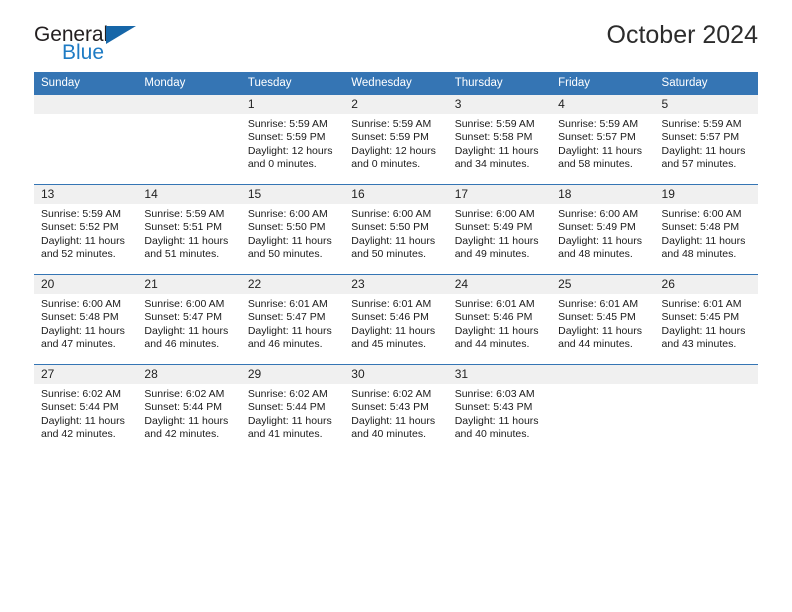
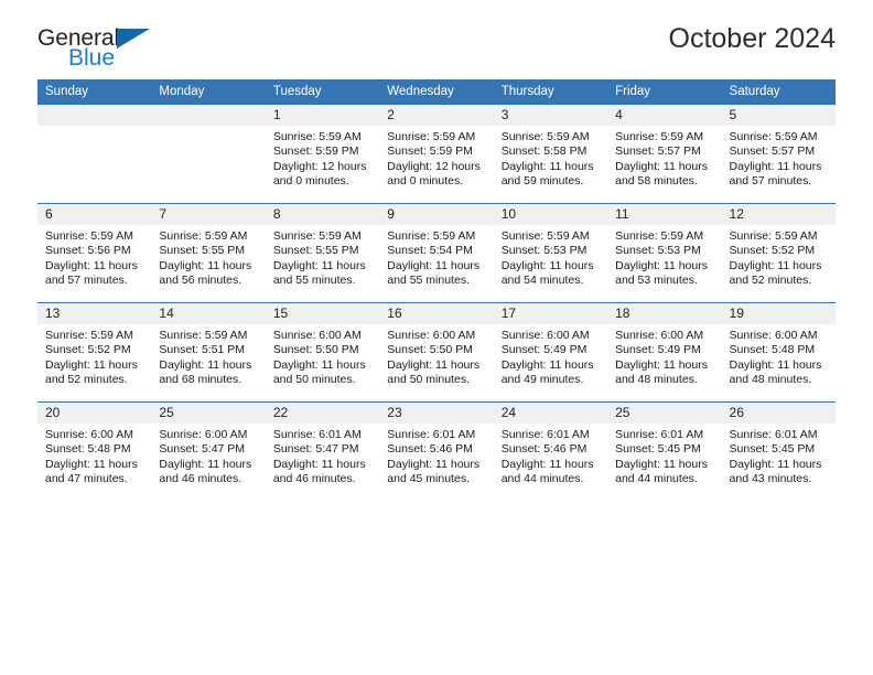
  General
  Blue
  October 2024
  Sunday	Monday	Tuesday	Wednesday	Thursday	Friday	Saturday
- 		1Sunrise: 5:59 AMSunset: 5:59 PMDaylight: 12 hoursand 0 minutes.	2Sunrise: 5:59 AMSunset: 5:59 PMDaylight: 12 hoursand 0 minutes.	3Sunrise: 5:59 AMSunset: 5:58 PMDaylight: 11 hoursand 34 minutes.	4Sunrise: 5:59 AMSunset: 5:57 PMDaylight: 11 hoursand 58 minutes.	5Sunrise: 5:59 AMSunset: 5:57 PMDaylight: 11 hoursand 57 minutes.
+ 		1Sunrise: 5:59 AMSunset: 5:59 PMDaylight: 12 hoursand 0 minutes.	2Sunrise: 5:59 AMSunset: 5:59 PMDaylight: 12 hoursand 0 minutes.	3Sunrise: 5:59 AMSunset: 5:58 PMDaylight: 11 hoursand 59 minutes.	4Sunrise: 5:59 AMSunset: 5:57 PMDaylight: 11 hoursand 58 minutes.	5Sunrise: 5:59 AMSunset: 5:57 PMDaylight: 11 hoursand 57 minutes.
+ 6Sunrise: 5:59 AMSunset: 5:56 PMDaylight: 11 hoursand 57 minutes.	7Sunrise: 5:59 AMSunset: 5:55 PMDaylight: 11 hoursand 56 minutes.	8Sunrise: 5:59 AMSunset: 5:55 PMDaylight: 11 hoursand 55 minutes.	9Sunrise: 5:59 AMSunset: 5:54 PMDaylight: 11 hoursand 55 minutes.	10Sunrise: 5:59 AMSunset: 5:53 PMDaylight: 11 hoursand 54 minutes.	11Sunrise: 5:59 AMSunset: 5:53 PMDaylight: 11 hoursand 53 minutes.	12Sunrise: 5:59 AMSunset: 5:52 PMDaylight: 11 hoursand 52 minutes.
- 13Sunrise: 5:59 AMSunset: 5:52 PMDaylight: 11 hoursand 52 minutes.	14Sunrise: 5:59 AMSunset: 5:51 PMDaylight: 11 hoursand 51 minutes.	15Sunrise: 6:00 AMSunset: 5:50 PMDaylight: 11 hoursand 50 minutes.	16Sunrise: 6:00 AMSunset: 5:50 PMDaylight: 11 hoursand 50 minutes.	17Sunrise: 6:00 AMSunset: 5:49 PMDaylight: 11 hoursand 49 minutes.	18Sunrise: 6:00 AMSunset: 5:49 PMDaylight: 11 hoursand 48 minutes.	19Sunrise: 6:00 AMSunset: 5:48 PMDaylight: 11 hoursand 48 minutes.
+ 13Sunrise: 5:59 AMSunset: 5:52 PMDaylight: 11 hoursand 52 minutes.	14Sunrise: 5:59 AMSunset: 5:51 PMDaylight: 11 hoursand 68 minutes.	15Sunrise: 6:00 AMSunset: 5:50 PMDaylight: 11 hoursand 50 minutes.	16Sunrise: 6:00 AMSunset: 5:50 PMDaylight: 11 hoursand 50 minutes.	17Sunrise: 6:00 AMSunset: 5:49 PMDaylight: 11 hoursand 49 minutes.	18Sunrise: 6:00 AMSunset: 5:49 PMDaylight: 11 hoursand 48 minutes.	19Sunrise: 6:00 AMSunset: 5:48 PMDaylight: 11 hoursand 48 minutes.
- 20Sunrise: 6:00 AMSunset: 5:48 PMDaylight: 11 hoursand 47 minutes.	21Sunrise: 6:00 AMSunset: 5:47 PMDaylight: 11 hoursand 46 minutes.	22Sunrise: 6:01 AMSunset: 5:47 PMDaylight: 11 hoursand 46 minutes.	23Sunrise: 6:01 AMSunset: 5:46 PMDaylight: 11 hoursand 45 minutes.	24Sunrise: 6:01 AMSunset: 5:46 PMDaylight: 11 hoursand 44 minutes.	25Sunrise: 6:01 AMSunset: 5:45 PMDaylight: 11 hoursand 44 minutes.	26Sunrise: 6:01 AMSunset: 5:45 PMDaylight: 11 hoursand 43 minutes.
+ 20Sunrise: 6:00 AMSunset: 5:48 PMDaylight: 11 hoursand 47 minutes.	25Sunrise: 6:00 AMSunset: 5:47 PMDaylight: 11 hoursand 46 minutes.	22Sunrise: 6:01 AMSunset: 5:47 PMDaylight: 11 hoursand 46 minutes.	23Sunrise: 6:01 AMSunset: 5:46 PMDaylight: 11 hoursand 45 minutes.	24Sunrise: 6:01 AMSunset: 5:46 PMDaylight: 11 hoursand 44 minutes.	25Sunrise: 6:01 AMSunset: 5:45 PMDaylight: 11 hoursand 44 minutes.	26Sunrise: 6:01 AMSunset: 5:45 PMDaylight: 11 hoursand 43 minutes.
- 27Sunrise: 6:02 AMSunset: 5:44 PMDaylight: 11 hoursand 42 minutes.	28Sunrise: 6:02 AMSunset: 5:44 PMDaylight: 11 hoursand 42 minutes.	29Sunrise: 6:02 AMSunset: 5:44 PMDaylight: 11 hoursand 41 minutes.	30Sunrise: 6:02 AMSunset: 5:43 PMDaylight: 11 hoursand 40 minutes.	31Sunrise: 6:03 AMSunset: 5:43 PMDaylight: 11 hoursand 40 minutes.
